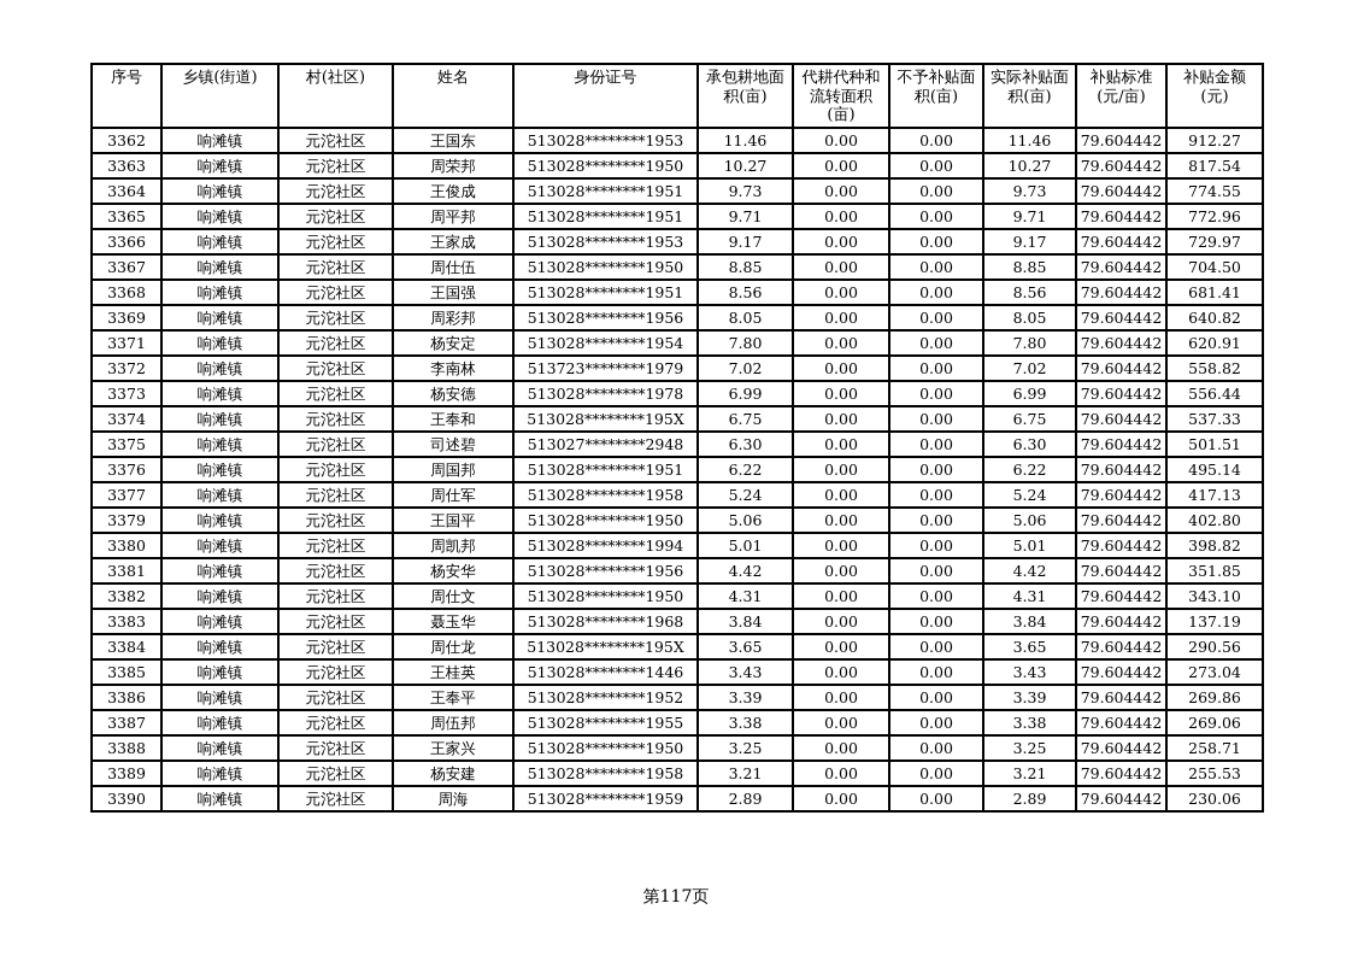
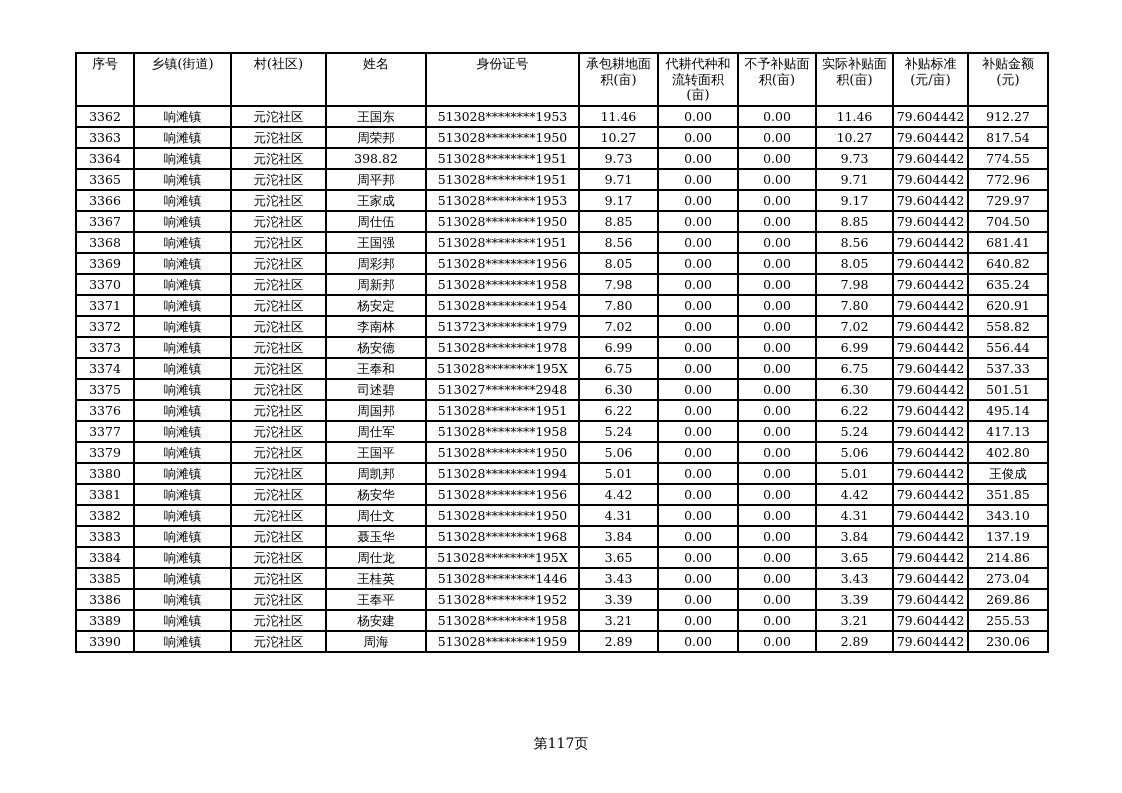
  序号	乡镇(街道)	村(社区)	姓名	身份证号	承包耕地面 积(亩)	代耕代种和 流转面积 (亩)	不予补贴面 积(亩)	实际补贴面 积(亩)	补贴标准 (元/亩)	补贴金额 (元)
  3362	响滩镇	元沱社区	王国东	513028********1953	11.46	0.00	0.00	11.46	79.604442	912.27
  3363	响滩镇	元沱社区	周荣邦	513028********1950	10.27	0.00	0.00	10.27	79.604442	817.54
- 3364	响滩镇	元沱社区	王俊成	513028********1951	9.73	0.00	0.00	9.73	79.604442	774.55
+ 3364	响滩镇	元沱社区	398.82	513028********1951	9.73	0.00	0.00	9.73	79.604442	774.55
  3365	响滩镇	元沱社区	周平邦	513028********1951	9.71	0.00	0.00	9.71	79.604442	772.96
  3366	响滩镇	元沱社区	王家成	513028********1953	9.17	0.00	0.00	9.17	79.604442	729.97
  3367	响滩镇	元沱社区	周仕伍	513028********1950	8.85	0.00	0.00	8.85	79.604442	704.50
  3368	响滩镇	元沱社区	王国强	513028********1951	8.56	0.00	0.00	8.56	79.604442	681.41
  3369	响滩镇	元沱社区	周彩邦	513028********1956	8.05	0.00	0.00	8.05	79.604442	640.82
+ 3370	响滩镇	元沱社区	周新邦	513028********1958	7.98	0.00	0.00	7.98	79.604442	635.24
  3371	响滩镇	元沱社区	杨安定	513028********1954	7.80	0.00	0.00	7.80	79.604442	620.91
  3372	响滩镇	元沱社区	李南林	513723********1979	7.02	0.00	0.00	7.02	79.604442	558.82
  3373	响滩镇	元沱社区	杨安德	513028********1978	6.99	0.00	0.00	6.99	79.604442	556.44
  3374	响滩镇	元沱社区	王奉和	513028********195X	6.75	0.00	0.00	6.75	79.604442	537.33
  3375	响滩镇	元沱社区	司述碧	513027********2948	6.30	0.00	0.00	6.30	79.604442	501.51
  3376	响滩镇	元沱社区	周国邦	513028********1951	6.22	0.00	0.00	6.22	79.604442	495.14
  3377	响滩镇	元沱社区	周仕军	513028********1958	5.24	0.00	0.00	5.24	79.604442	417.13
  3379	响滩镇	元沱社区	王国平	513028********1950	5.06	0.00	0.00	5.06	79.604442	402.80
- 3380	响滩镇	元沱社区	周凯邦	513028********1994	5.01	0.00	0.00	5.01	79.604442	398.82
+ 3380	响滩镇	元沱社区	周凯邦	513028********1994	5.01	0.00	0.00	5.01	79.604442	王俊成
  3381	响滩镇	元沱社区	杨安华	513028********1956	4.42	0.00	0.00	4.42	79.604442	351.85
  3382	响滩镇	元沱社区	周仕文	513028********1950	4.31	0.00	0.00	4.31	79.604442	343.10
  3383	响滩镇	元沱社区	聂玉华	513028********1968	3.84	0.00	0.00	3.84	79.604442	137.19
- 3384	响滩镇	元沱社区	周仕龙	513028********195X	3.65	0.00	0.00	3.65	79.604442	290.56
+ 3384	响滩镇	元沱社区	周仕龙	513028********195X	3.65	0.00	0.00	3.65	79.604442	214.86
  3385	响滩镇	元沱社区	王桂英	513028********1446	3.43	0.00	0.00	3.43	79.604442	273.04
  3386	响滩镇	元沱社区	王奉平	513028********1952	3.39	0.00	0.00	3.39	79.604442	269.86
- 3387	响滩镇	元沱社区	周伍邦	513028********1955	3.38	0.00	0.00	3.38	79.604442	269.06
- 3388	响滩镇	元沱社区	王家兴	513028********1950	3.25	0.00	0.00	3.25	79.604442	258.71
  3389	响滩镇	元沱社区	杨安建	513028********1958	3.21	0.00	0.00	3.21	79.604442	255.53
  3390	响滩镇	元沱社区	周海	513028********1959	2.89	0.00	0.00	2.89	79.604442	230.06
  第117页
